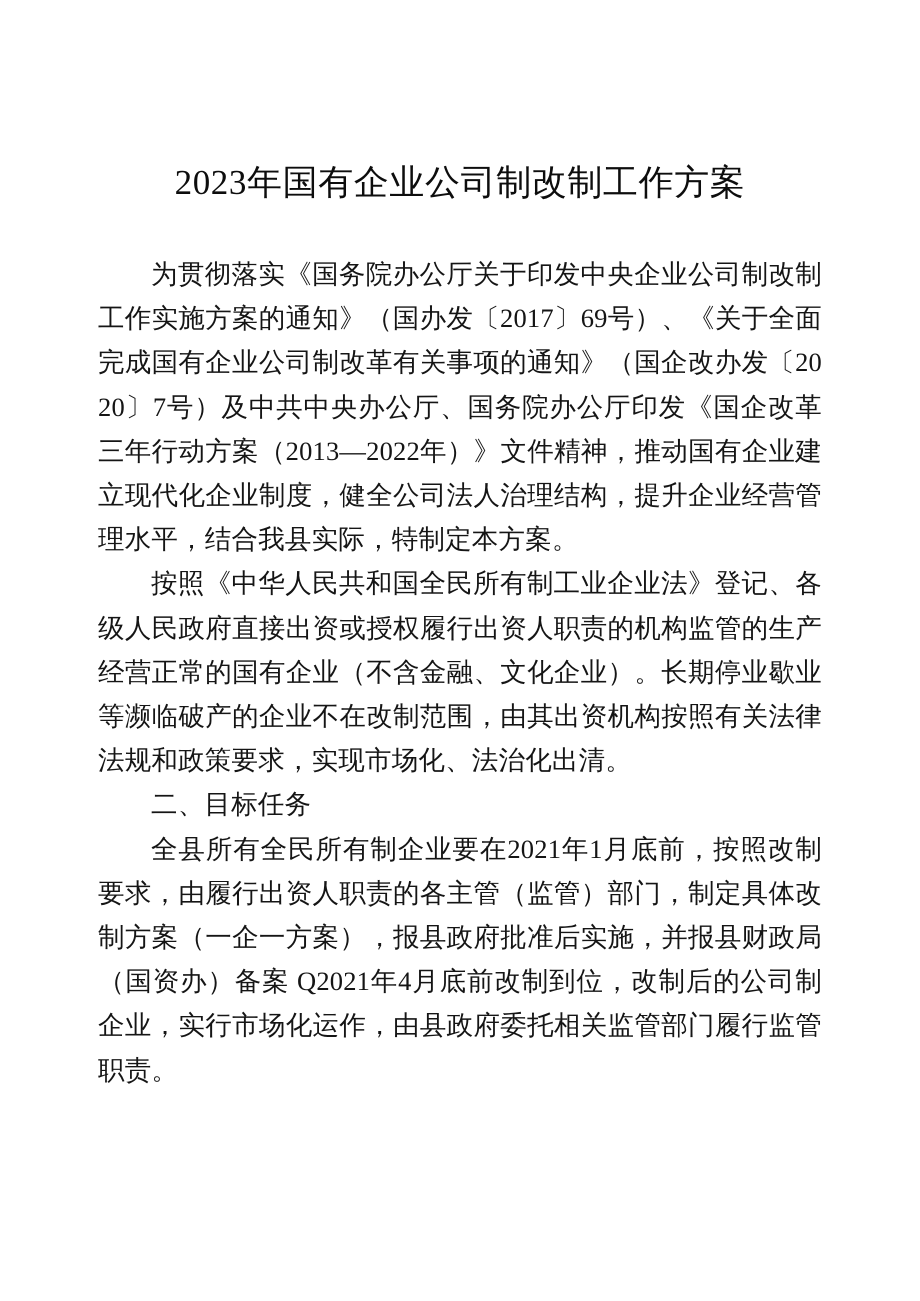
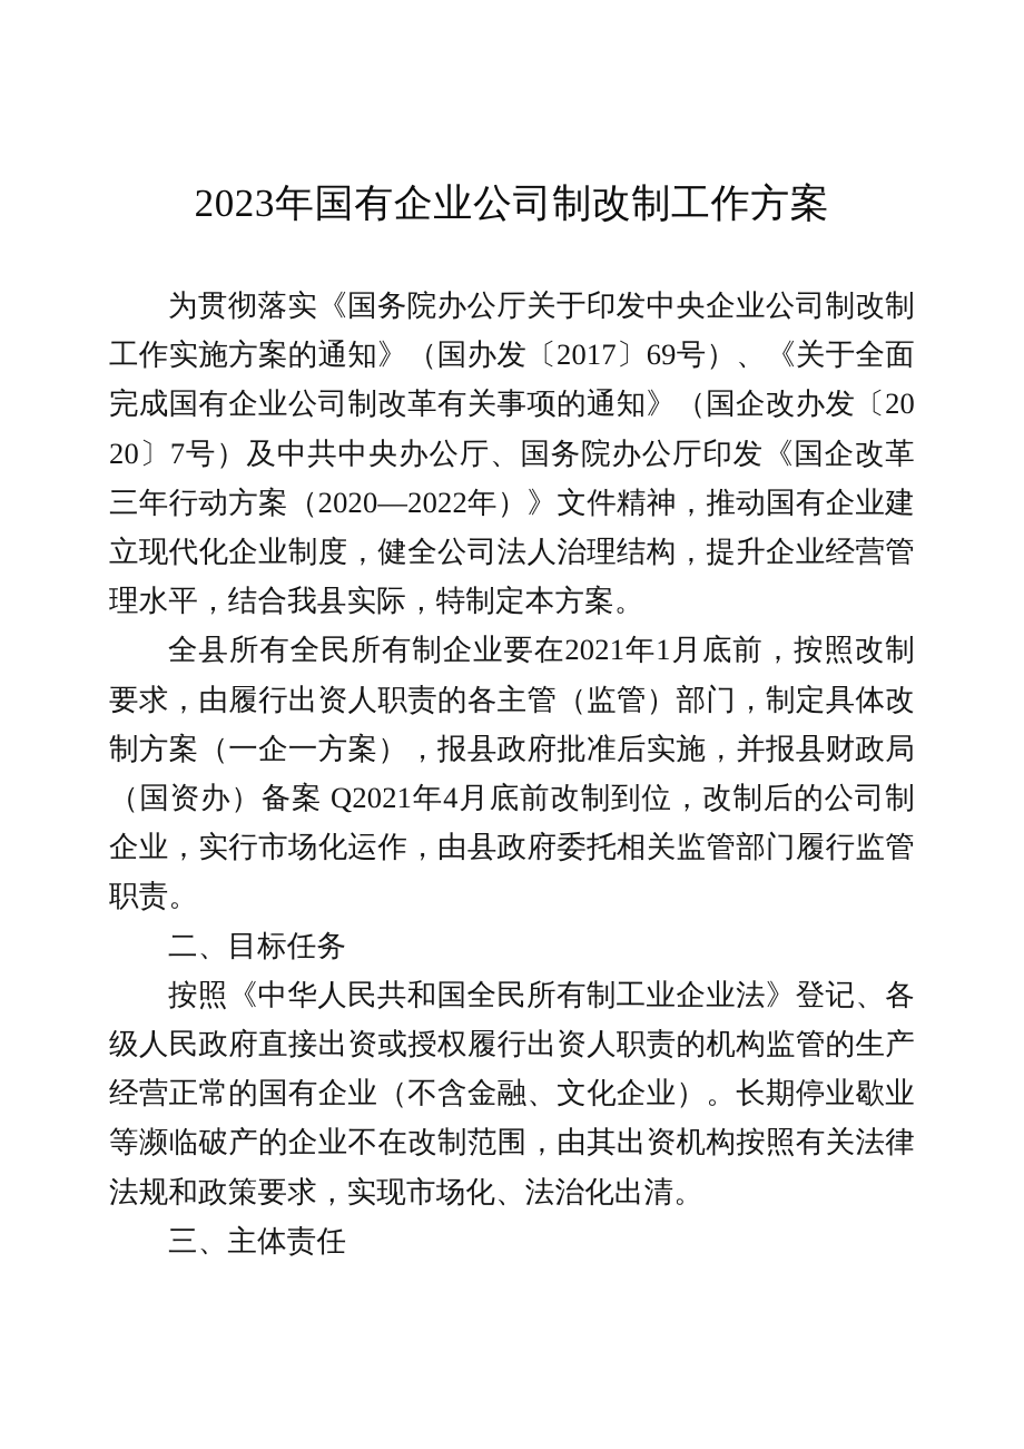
  2023年国有企业公司制改制工作方案
- 为贯彻落实《国务院办公厅关于印发中央企业公司制改制工作实施方案的通知》（国办发〔2017〕69号）、《关于全面完成国有企业公司制改革有关事项的通知》（国企改办发〔2020〕7号）及中共中央办公厅、国务院办公厅印发《国企改革三年行动方案（2013—2022年）》文件精神，推动国有企业建立现代化企业制度，健全公司法人治理结构，提升企业经营管理水平，结合我县实际，特制定本方案。
+ 为贯彻落实《国务院办公厅关于印发中央企业公司制改制工作实施方案的通知》（国办发〔2017〕69号）、《关于全面完成国有企业公司制改革有关事项的通知》（国企改办发〔2020〕7号）及中共中央办公厅、国务院办公厅印发《国企改革三年行动方案（2020—2022年）》文件精神，推动国有企业建立现代化企业制度，健全公司法人治理结构，提升企业经营管理水平，结合我县实际，特制定本方案。
- 按照《中华人民共和国全民所有制工业企业法》登记、各级人民政府直接出资或授权履行出资人职责的机构监管的生产经营正常的国有企业（不含金融、文化企业）。长期停业歇业等濒临破产的企业不在改制范围，由其出资机构按照有关法律法规和政策要求，实现市场化、法治化出清。
+ 全县所有全民所有制企业要在2021年1月底前，按照改制要求，由履行出资人职责的各主管（监管）部门，制定具体改制方案（一企一方案），报县政府批准后实施，并报县财政局（国资办）备案 Q2021年4月底前改制到位，改制后的公司制企业，实行市场化运作，由县政府委托相关监管部门履行监管职责。
  二、目标任务
- 全县所有全民所有制企业要在2021年1月底前，按照改制要求，由履行出资人职责的各主管（监管）部门，制定具体改制方案（一企一方案），报县政府批准后实施，并报县财政局（国资办）备案 Q2021年4月底前改制到位，改制后的公司制企业，实行市场化运作，由县政府委托相关监管部门履行监管职责。
+ 按照《中华人民共和国全民所有制工业企业法》登记、各级人民政府直接出资或授权履行出资人职责的机构监管的生产经营正常的国有企业（不含金融、文化企业）。长期停业歇业等濒临破产的企业不在改制范围，由其出资机构按照有关法律法规和政策要求，实现市场化、法治化出清。
+ 三、主体责任
